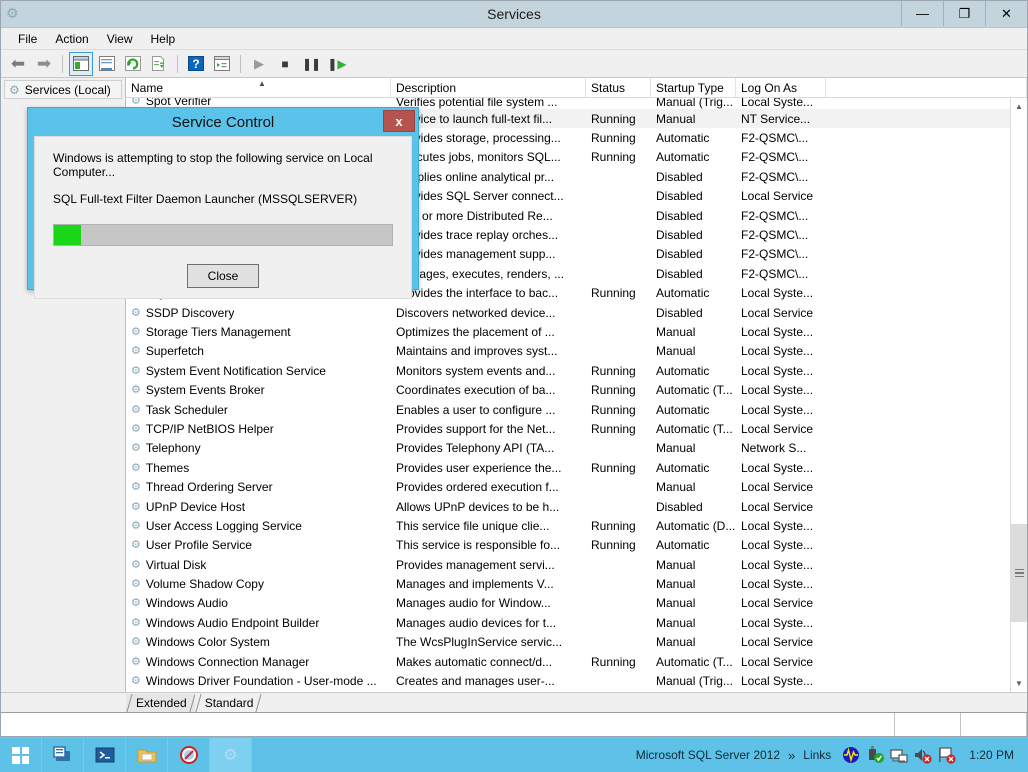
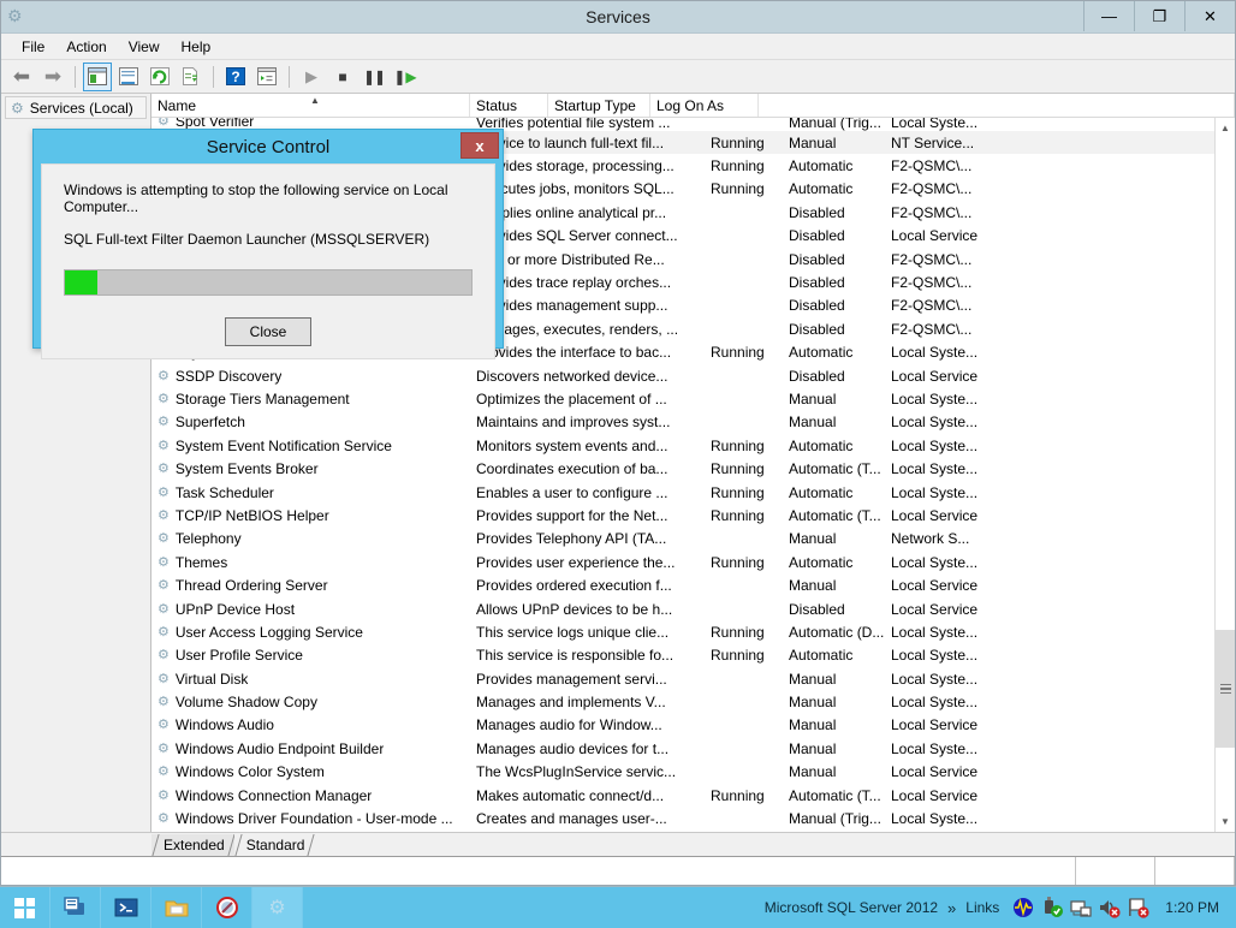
  ⚙
  Services
  —
  ❐
  ✕
  File
  Action
  View
  Help
  ⬅
  ➡
  ?
  ▶
  ■
  ❚❚
  ❚▶
  ⚙
  Services (Local)
  Name
  ▲
- Description
  Status
  Startup Type
  Log On As
  ⚙
  Spot Verifier
  Verifies potential file system ...
  Manual (Trig...
  Local Syste...
  ice to launch full-text fil...
  Running
  Manual
  NT Service...
  ides storage, processing...
  Running
  Automatic
  F2-QSMC\...
  cutes jobs, monitors SQL...
  Running
  Automatic
  F2-QSMC\...
  plies online analytical pr...
  Disabled
  F2-QSMC\...
  ides SQL Server connect...
  Disabled
  Local Service
  or more Distributed Re...
  Disabled
  F2-QSMC\...
  ides trace replay orches...
  Disabled
  F2-QSMC\...
  ides management supp...
  Disabled
  F2-QSMC\...
  ages, executes, renders, ...
  Disabled
  F2-QSMC\...
  vides the interface to bac...
  Running
  Automatic
  Local Syste...
  ⚙
  SSDP Discovery
  Discovers networked device...
  Disabled
  Local Service
  ⚙
  Storage Tiers Management
  Optimizes the placement of ...
  Manual
  Local Syste...
  ⚙
  Superfetch
  Maintains and improves syst...
  Manual
  Local Syste...
  ⚙
  System Event Notification Service
  Monitors system events and...
  Running
  Automatic
  Local Syste...
  ⚙
  System Events Broker
  Coordinates execution of ba...
  Running
  Automatic (T...
  Local Syste...
  ⚙
  Task Scheduler
  Enables a user to configure ...
  Running
  Automatic
  Local Syste...
  ⚙
  TCP/IP NetBIOS Helper
  Provides support for the Net...
  Running
  Automatic (T...
  Local Service
  ⚙
  Telephony
  Provides Telephony API (TA...
  Manual
  Network S...
  ⚙
  Themes
  Provides user experience the...
  Running
  Automatic
  Local Syste...
  ⚙
  Thread Ordering Server
  Provides ordered execution f...
  Manual
  Local Service
  ⚙
  UPnP Device Host
  Allows UPnP devices to be h...
  Disabled
  Local Service
  ⚙
  User Access Logging Service
- This service file unique clie...
+ This service logs unique clie...
  Running
  Automatic (D...
  Local Syste...
  ⚙
  User Profile Service
  This service is responsible fo...
  Running
  Automatic
  Local Syste...
  ⚙
  Virtual Disk
  Provides management servi...
  Manual
  Local Syste...
  ⚙
  Volume Shadow Copy
  Manages and implements V...
  Manual
  Local Syste...
  ⚙
  Windows Audio
  Manages audio for Window...
  Manual
  Local Service
  ⚙
  Windows Audio Endpoint Builder
  Manages audio devices for t...
  Manual
  Local Syste...
  ⚙
  Windows Color System
  The WcsPlugInService servic...
  Manual
  Local Service
  ⚙
  Windows Connection Manager
  Makes automatic connect/d...
  Running
  Automatic (T...
  Local Service
  ⚙
  Windows Driver Foundation - User-mode ...
  Creates and manages user-...
  Manual (Trig...
  Local Syste...
  ▲
  ▼
  Extended
  Standard
  Service Control
  x
  Windows is attempting to stop the following service on Local Computer...
  SQL Full-text Filter Daemon Launcher (MSSQLSERVER)
  Close
  ⚙
  Microsoft SQL Server 2012
  »
  Links
  1:20 PM
